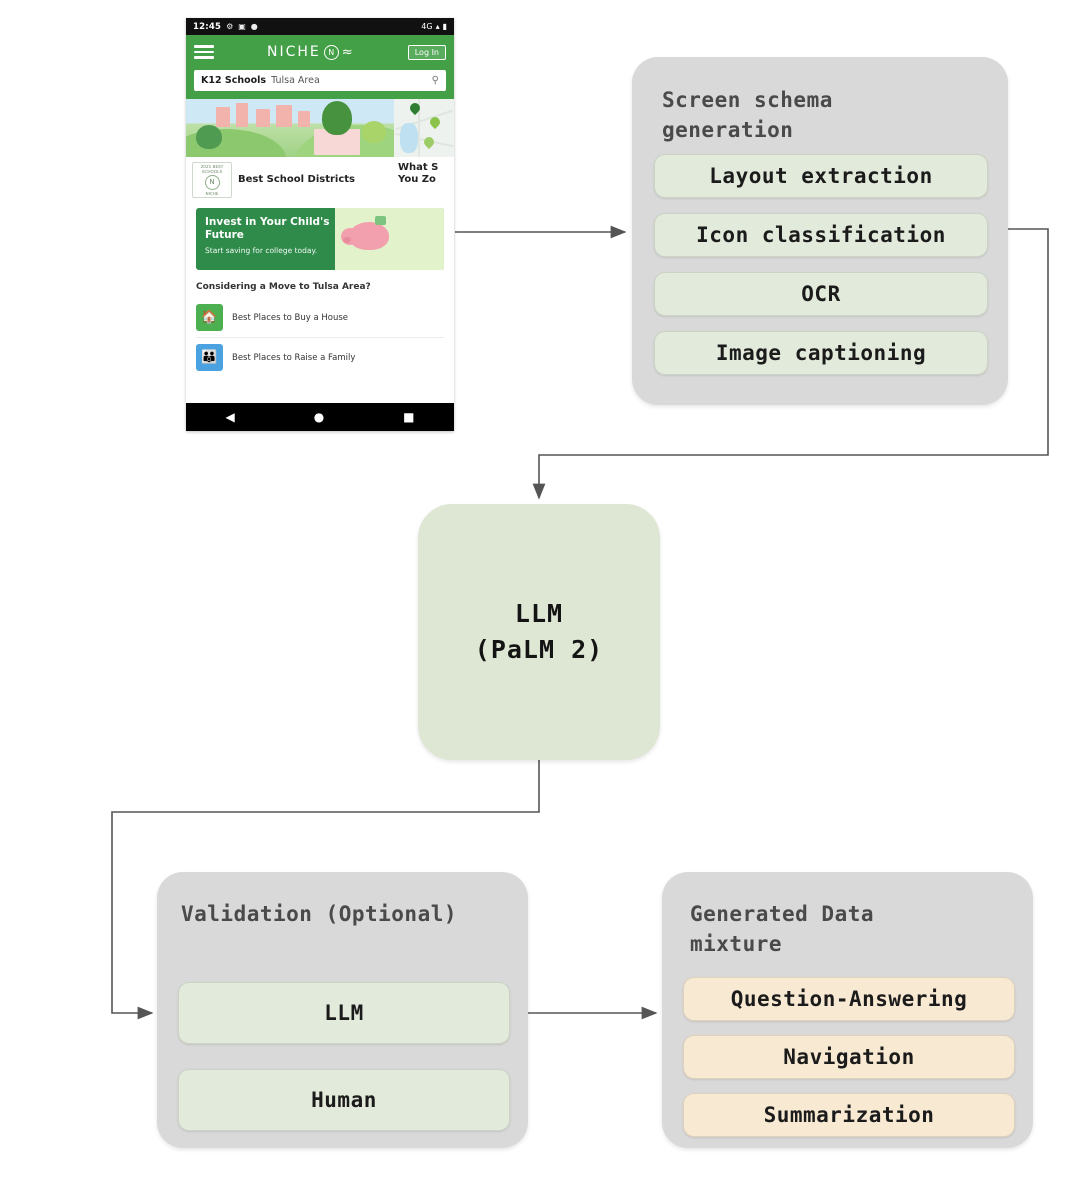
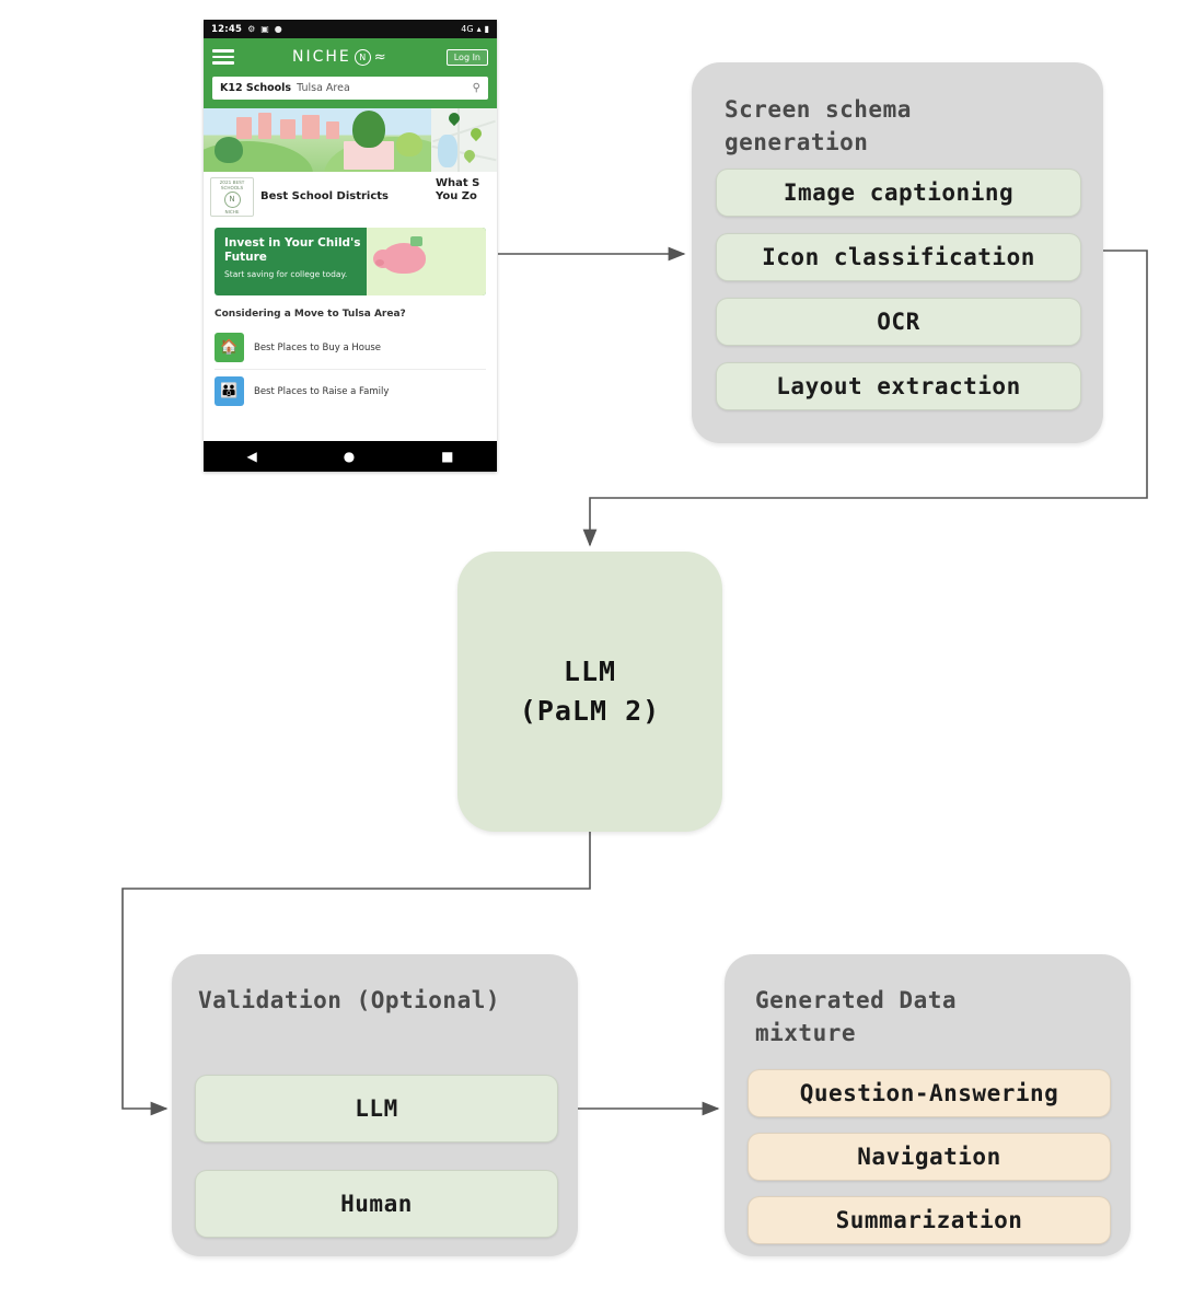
  Screen schema
  generation
- Layout extraction
+ Image captioning
  Icon classification
  OCR
- Image captioning
+ Layout extraction
  LLM
  (PaLM 2)
  Validation (Optional)
  LLM
  Human
  Generated Data
  mixture
  Question-Answering
  Navigation
  Summarization
  12:45
  ⚙
  ▣
  ●
  4G
  ▴
  ▮
  NICHE
  N
  ≈
  Log In
  K12 Schools
  Tulsa Area
  ⚲
  N
  Best School Districts
  What S
  You Zo
  Invest in Your Child's Future
  Start saving for college today.
  Considering a Move to Tulsa Area?
  🏠
  Best Places to Buy a House
  👪
  Best Places to Raise a Family
  ◀
  ●
  ■
